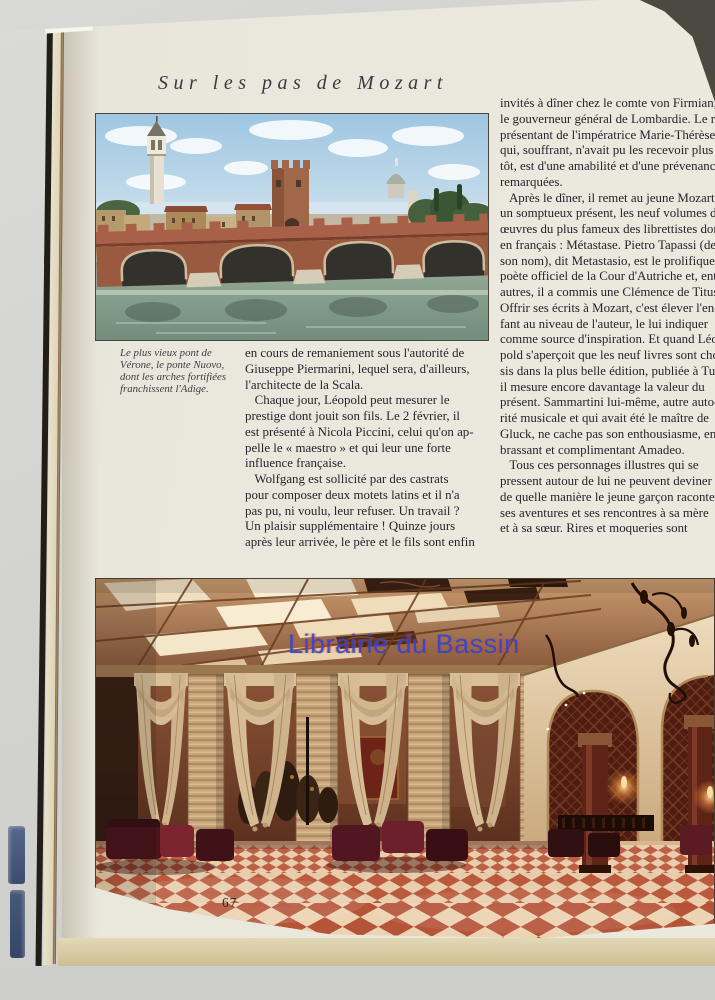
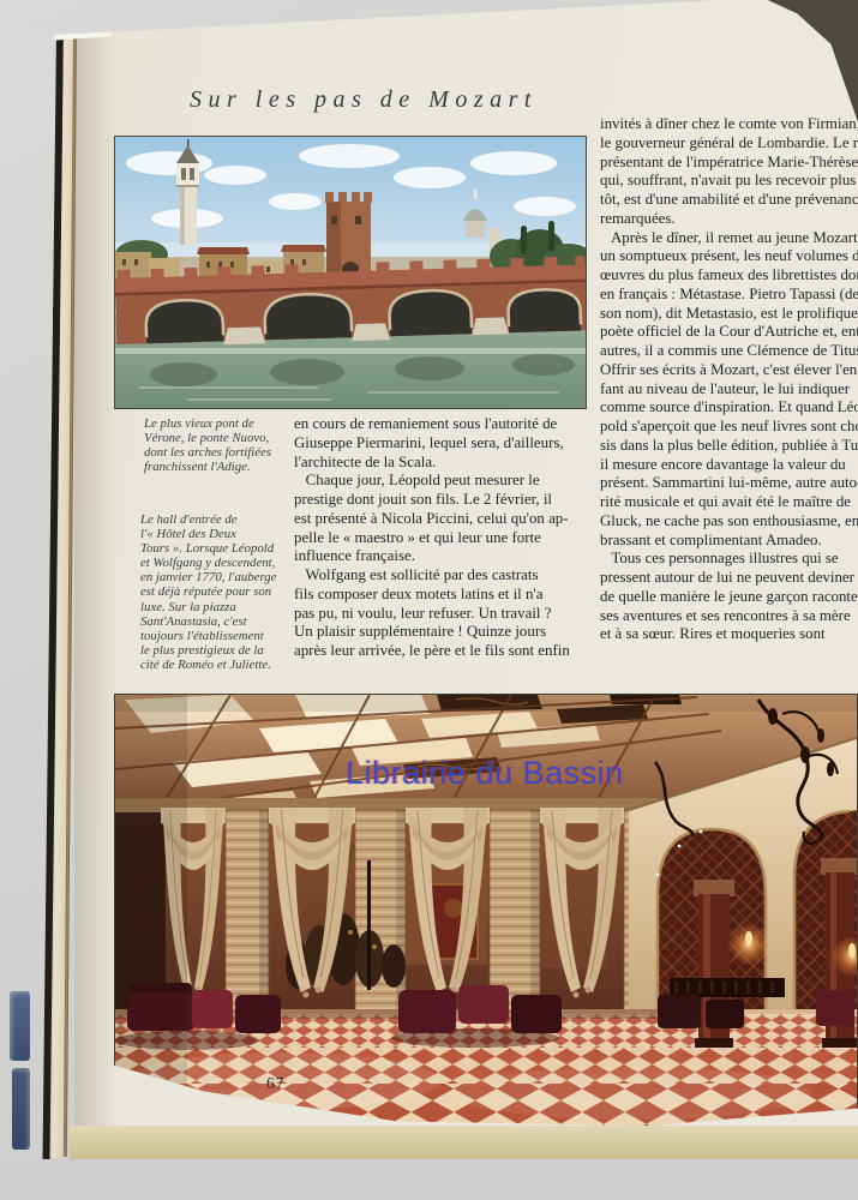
  I
  j
  E
  l
  J
  e
  c
  Sur les pas de Mozart
  Le plus vieux pont de
  Vérone, le ponte Nuovo,
  dont les arches fortifiées
  franchissent l'Adige.
+ Le hall d'entrée de
+ l'« Hôtel des Deux
+ Tours ». Lorsque Léopold
+ et Wolfgang y descendent,
+ en janvier 1770, l'auberge
+ est déjà réputée pour son
+ luxe. Sur la piazza
+ Sant'Anastasia, c'est
+ toujours l'établissement
+ le plus prestigieux de la
+ cité de Roméo et Juliette.
  en cours de remaniement sous l'autorité de
  Giuseppe Piermarini, lequel sera, d'ailleurs,
  l'architecte de la Scala.
  Chaque jour, Léopold peut mesurer le
  prestige dont jouit son fils. Le 2 février, il
  est présenté à Nicola Piccini, celui qu'on ap-
  pelle le « maestro » et qui leur une forte
  influence française.
  Wolfgang est sollicité par des castrats
- pour composer deux motets latins et il n'a
+ fils composer deux motets latins et il n'a
  pas pu, ni voulu, leur refuser. Un travail ?
  Un plaisir supplémentaire ! Quinze jours
  après leur arrivée, le père et le fils sont enfin
  invités à dîner chez le comte von Firmian
  le gouverneur général de Lombardie. Le r
  présentant de l'impératrice Marie-Thérèse
  qui, souffrant, n'avait pu les recevoir plus
  tôt, est d'une amabilité et d'une prévenanc
  remarquées.
  Après le dîner, il remet au jeune Mozart
  un somptueux présent, les neuf volumes d
  œuvres du plus fameux des librettistes do
  en français : Métastase. Pietro Tapassi (de
  son nom), dit Metastasio, est le prolifique
  poète officiel de la Cour d'Autriche et, en
  autres, il a commis une Clémence de Titu
  Offrir ses écrits à Mozart, c'est élever l'en
  fant au niveau de l'auteur, le lui indiquer
  comme source d'inspiration. Et quand Lé
  pold s'aperçoit que les neuf livres sont ch
  sis dans la plus belle édition, publiée à Tu
  il mesure encore davantage la valeur du
  présent. Sammartini lui-même, autre auto
  rité musicale et qui avait été le maître de
  Gluck, ne cache pas son enthousiasme, e
  brassant et complimentant Amadeo.
  Tous ces personnages illustres qui se
  pressent autour de lui ne peuvent deviner
  de quelle manière le jeune garçon raconte
  ses aventures et ses rencontres à sa mère
  et à sa sœur. Rires et moqueries sont
  Librairie du Bassin
  67
